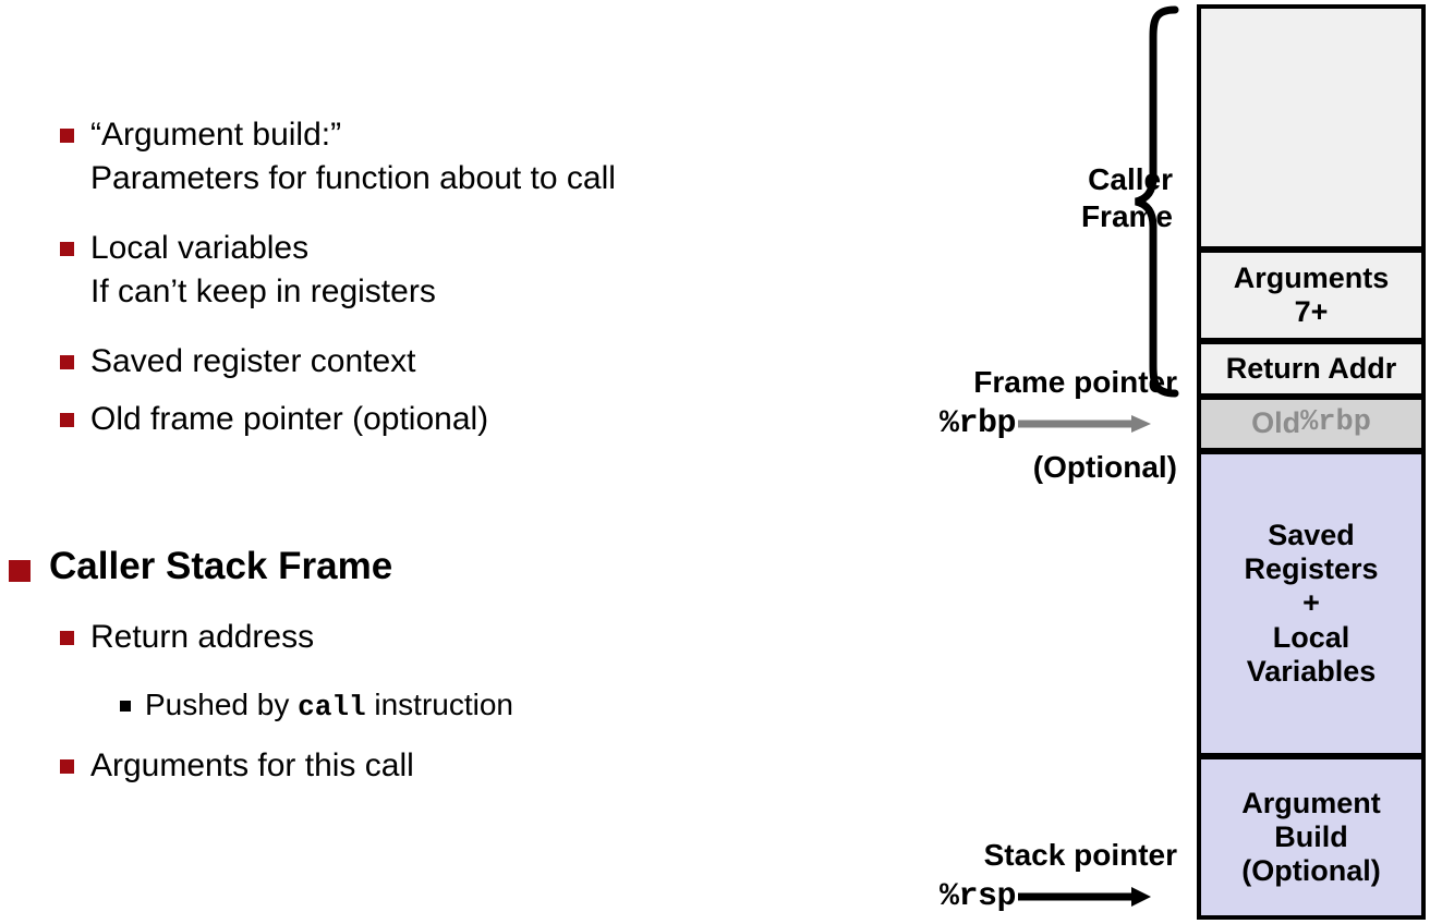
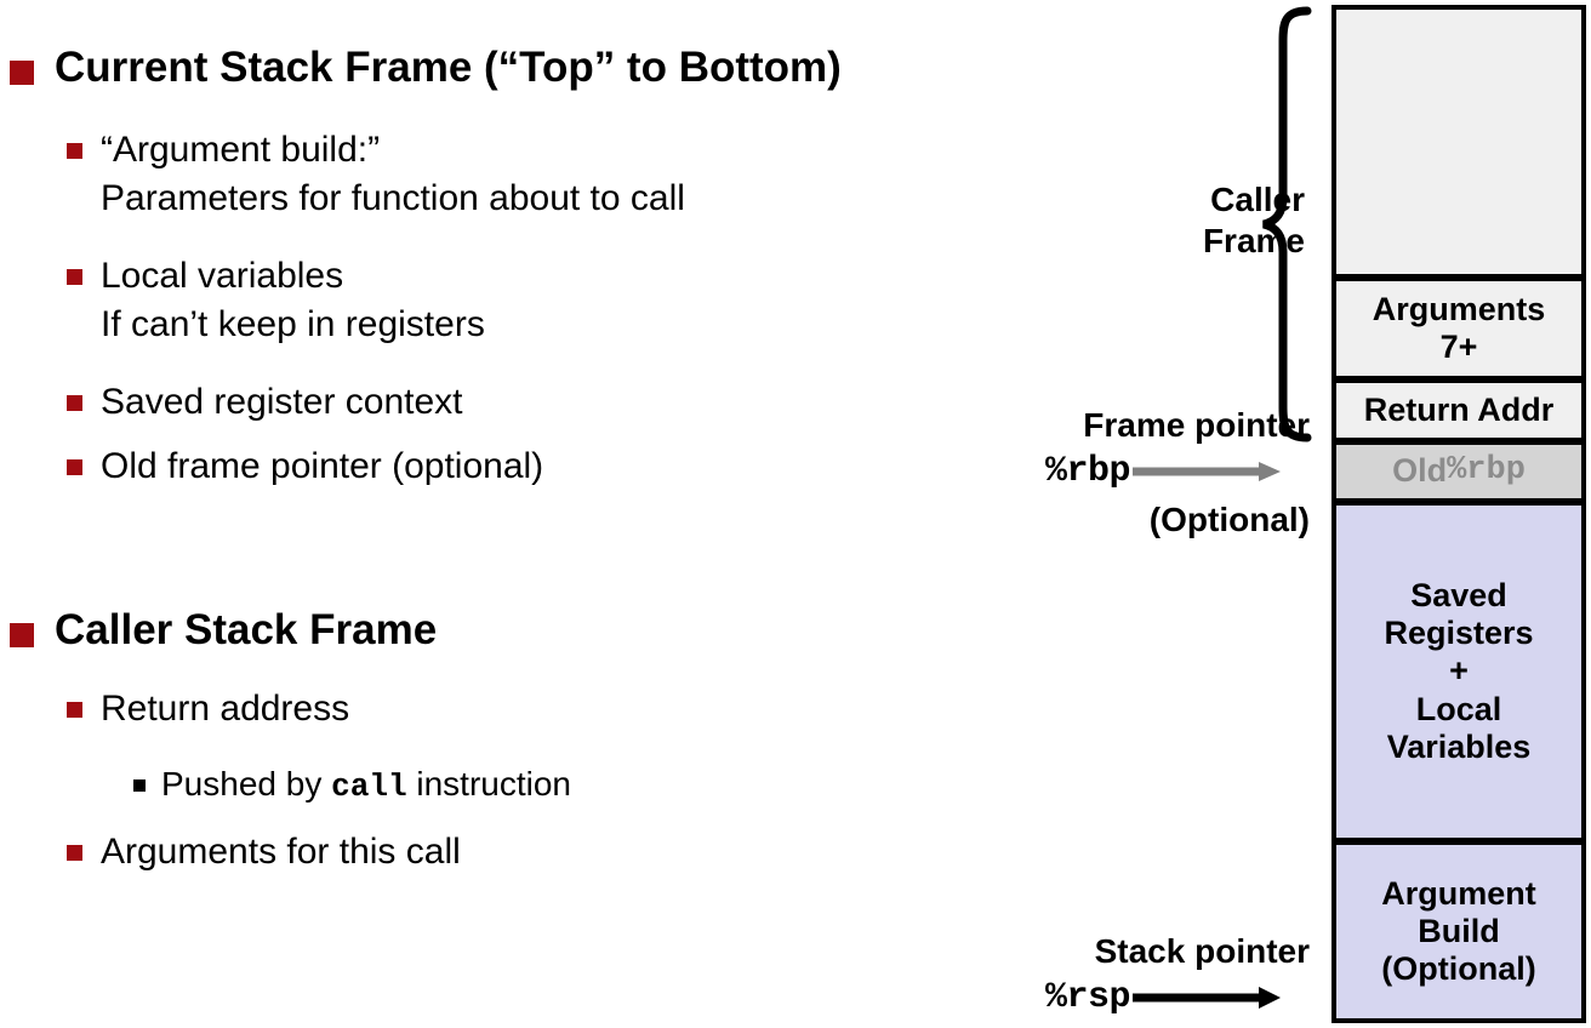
+ Current Stack Frame (“Top” to Bottom)
  “Argument build:”
  Parameters for function about to call
  Local variables
  If can’t keep in registers
  Saved register context
  Old frame pointer (optional)
  Caller Stack Frame
  Return address
  Pushed by call instruction
  Arguments for this call
  Caller
  Frame
  Arguments
  7+
  Return Addr
  Old
  %rbp
  Saved
  Registers
  +
  Local
  Variables
  Argument
  Build
  (Optional)
  Frame pointer
  %rbp
  (Optional)
  Stack pointer
  %rsp
